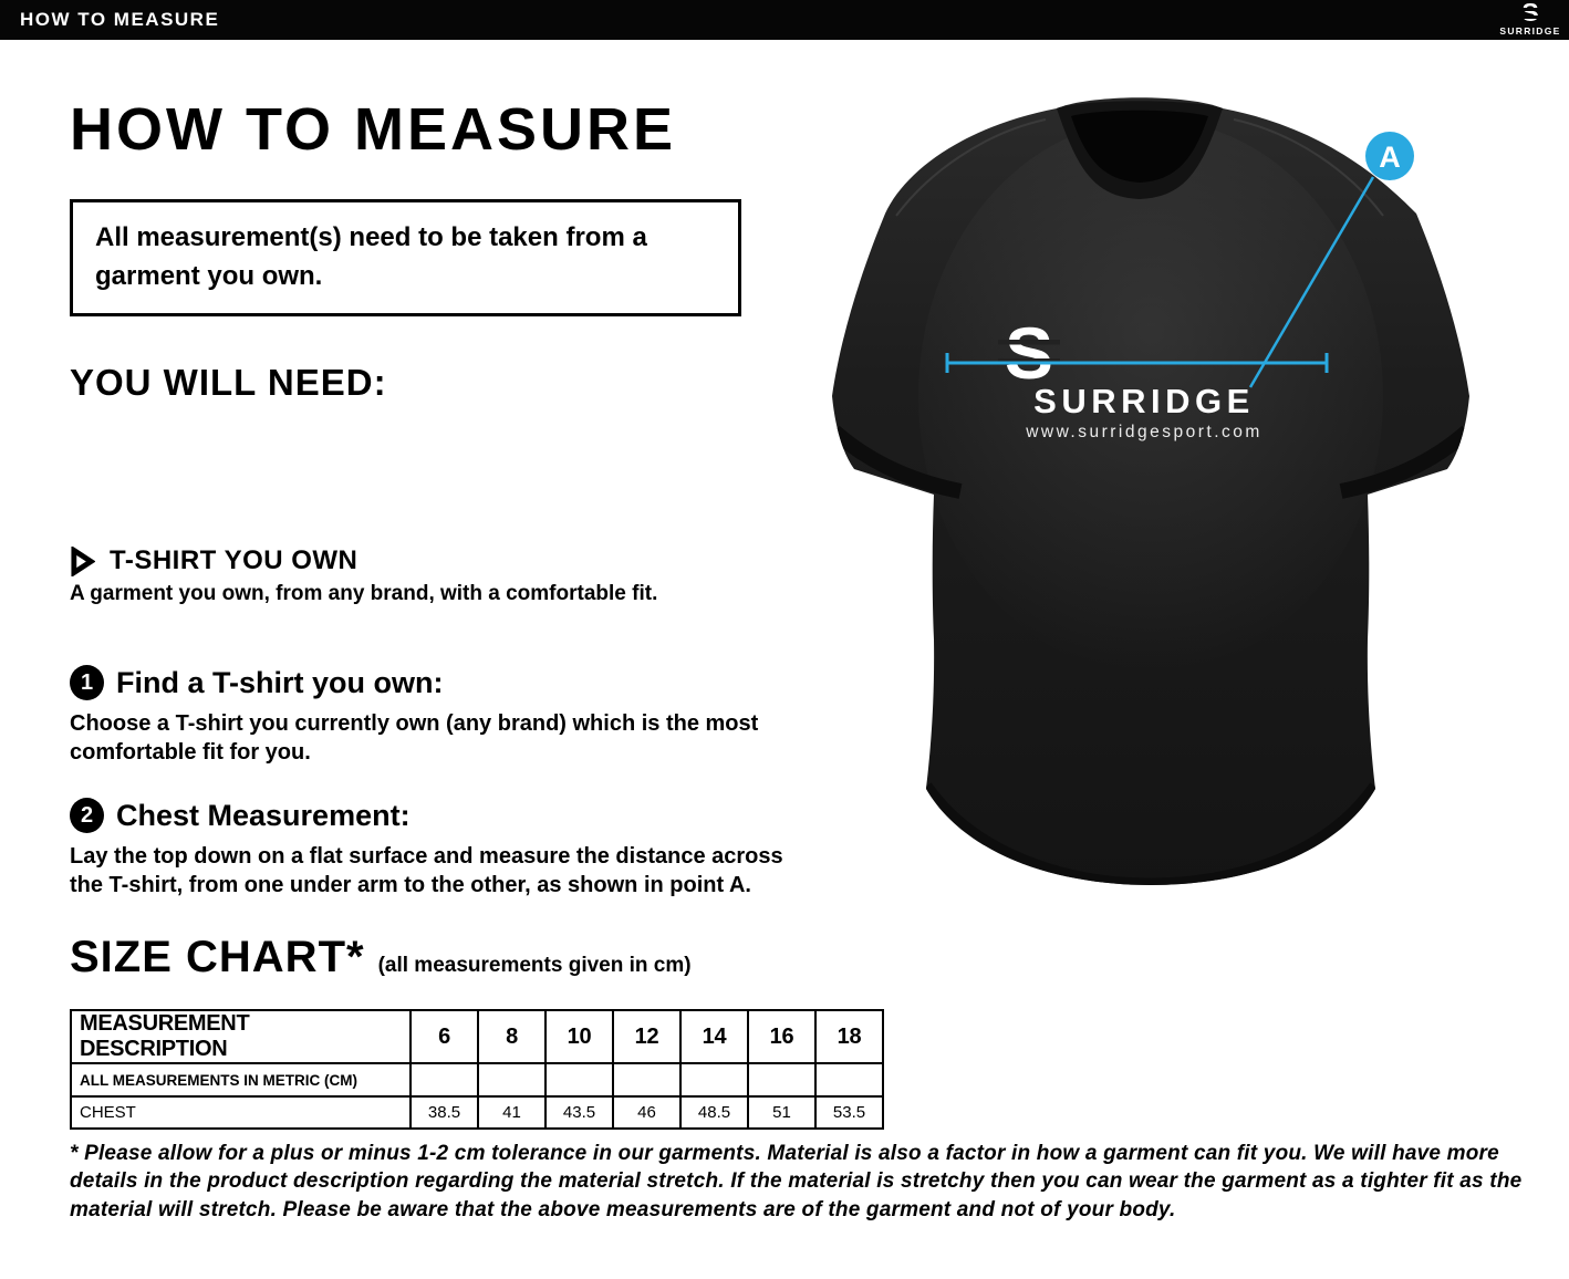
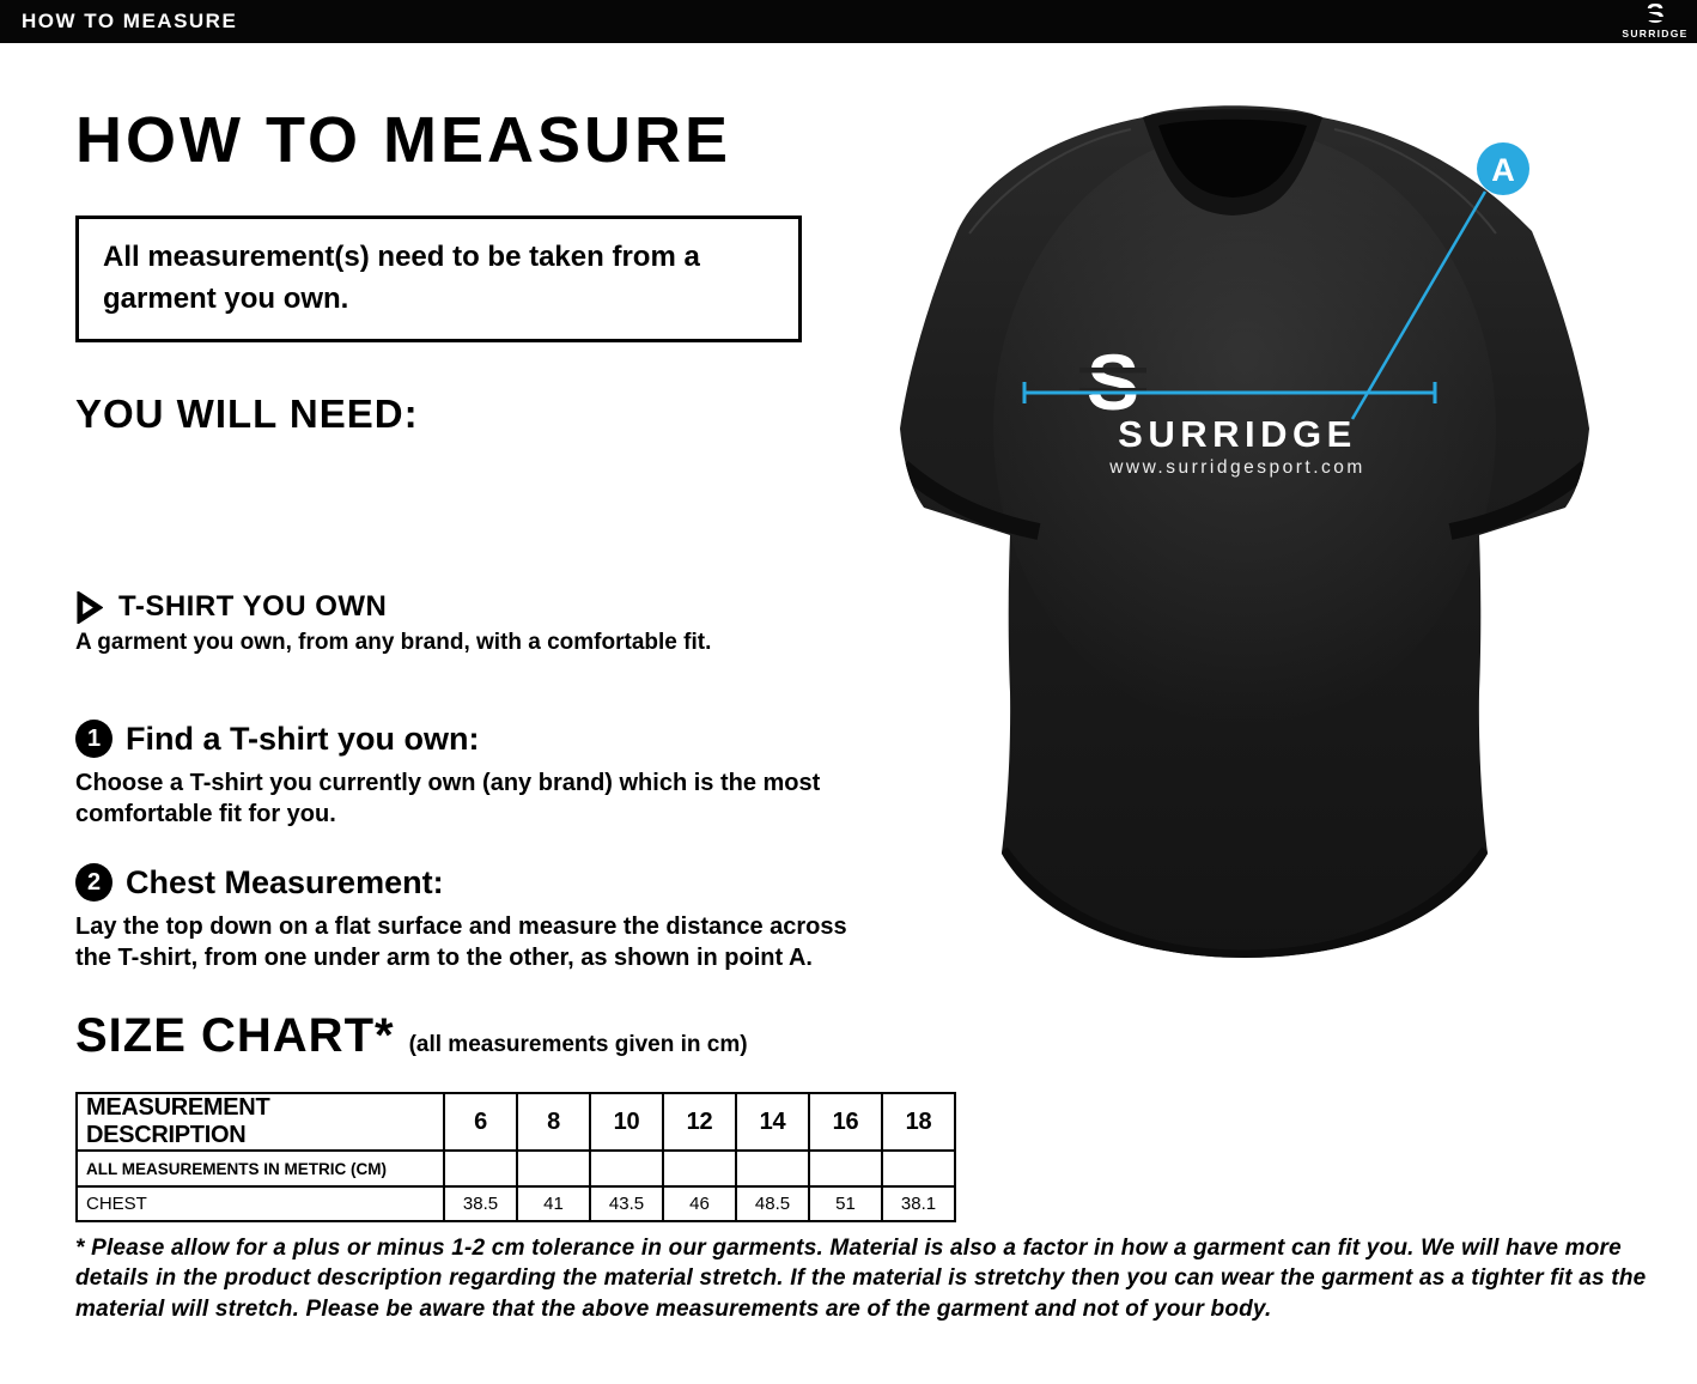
  HOW TO MEASURE
  S
  SURRIDGE
  HOW TO MEASURE
  All measurement(s) need to be taken from a garment you own.
  YOU WILL NEED:
  T-SHIRT YOU OWN
  A garment you own, from any brand, with a comfortable fit.
  1
  Find a T-shirt you own:
  Choose a T-shirt you currently own (any brand) which is the most comfortable fit for you.
  2
  Chest Measurement:
  Lay the top down on a flat surface and measure the distance across the T-shirt, from one under arm to the other, as shown in point A.
  SIZE CHART*
  (all measurements given in cm)
  MEASUREMENT DESCRIPTION	6	8	10	12	14	16	18
  ALL MEASUREMENTS IN METRIC (CM)
- CHEST	38.5	41	43.5	46	48.5	51	53.5
+ CHEST	38.5	41	43.5	46	48.5	51	38.1
  * Please allow for a plus or minus 1-2 cm tolerance in our garments. Material is also a factor in how a garment can fit you. We will have more details in the product description regarding the material stretch. If the material is stretchy then you can wear the garment as a tighter fit as the material will stretch. Please be aware that the above measurements are of the garment and not of your body.
  S
  SURRIDGE
  www.surridgesport.com
  A
